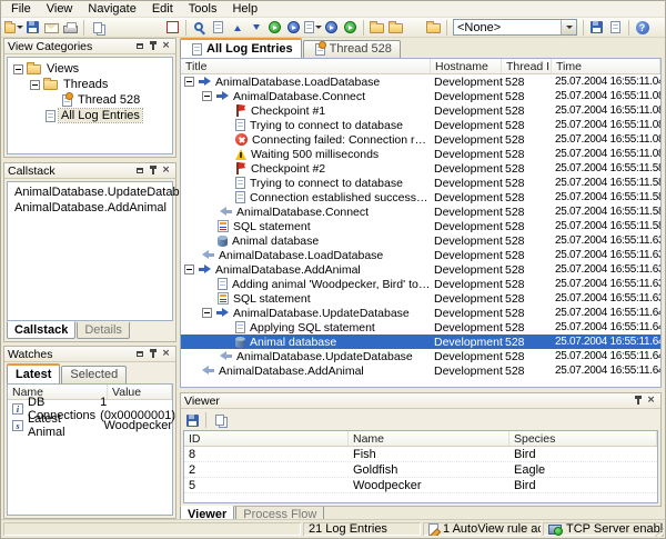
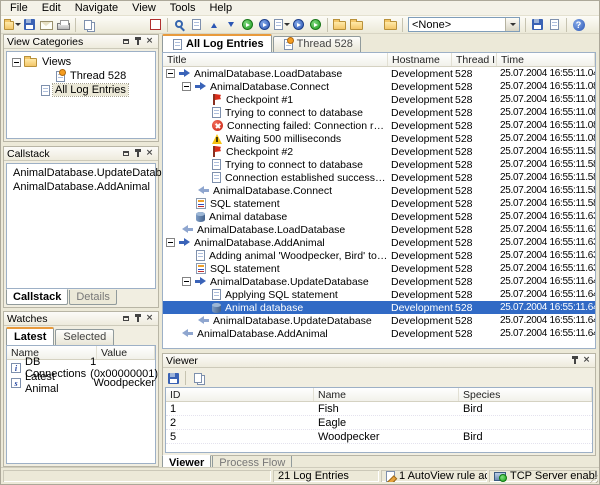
  File
- View
+ Edit
  Navigate
- Edit
+ View
  Tools
  Help
  <None>
  View Categories
  ×
  Views
- Threads
  Thread 528
  All Log Entries
  Callstack
  ×
  AnimalDatabase.UpdateDatab
  AnimalDatabase.AddAnimal
  Callstack
  Details
  Watches
  ×
  Latest
  Selected
  Name
  Value
  i
  DB Connections
  1 (0x00000001)
  s
  Latest Animal
  Woodpecker
  All Log Entries
  Thread 528
  Title
  Hostname
  Thread I
  Time
  AnimalDatabase.LoadDatabase
  Development
  528
  25.07.2004 16:55:11.0
  AnimalDatabase.Connect
  Development
  528
  25.07.2004 16:55:11.0
  Checkpoint #1
  Development
  528
  25.07.2004 16:55:11.0
  Trying to connect to database
  Development
  528
  25.07.2004 16:55:11.0
  Connecting failed: Connection refu
  Development
  528
  25.07.2004 16:55:11.0
  Waiting 500 milliseconds
  Development
  528
  25.07.2004 16:55:11.0
  Checkpoint #2
  Development
  528
  25.07.2004 16:55:11.5
  Trying to connect to database
  Development
  528
  25.07.2004 16:55:11.5
  Connection established successfull
  Development
  528
  25.07.2004 16:55:11.5
  AnimalDatabase.Connect
  Development
  528
  25.07.2004 16:55:11.5
  SQL statement
  Development
  528
  25.07.2004 16:55:11.5
  Animal database
  Development
  528
  25.07.2004 16:55:11.6
  AnimalDatabase.LoadDatabase
  Development
  528
  25.07.2004 16:55:11.6
  AnimalDatabase.AddAnimal
  Development
  528
  25.07.2004 16:55:11.6
  Adding animal 'Woodpecker, Bird' to d
  Development
  528
  25.07.2004 16:55:11.6
  SQL statement
  Development
  528
  25.07.2004 16:55:11.6
  AnimalDatabase.UpdateDatabase
  Development
  528
  25.07.2004 16:55:11.6
  Applying SQL statement
  Development
  528
  25.07.2004 16:55:11.6
  Animal database
  Development
  528
  25.07.2004 16:55:11.6
  AnimalDatabase.UpdateDatabase
  Development
  528
  25.07.2004 16:55:11.6
  AnimalDatabase.AddAnimal
  Development
  528
  25.07.2004 16:55:11.6
  Viewer
  ×
  ID
  Name
  Species
- 8
+ 1
  Fish
  Bird
  2
- Goldfish
  Eagle
  5
  Woodpecker
  Bird
  Viewer
  Process Flow
  21 Log Entries
  1 AutoView rule a
  TCP Server enab
